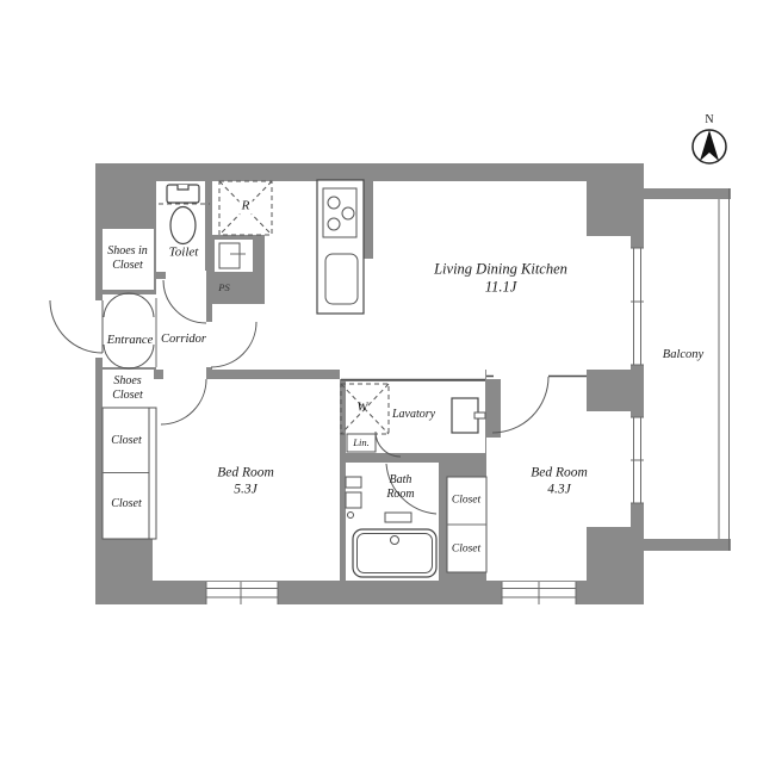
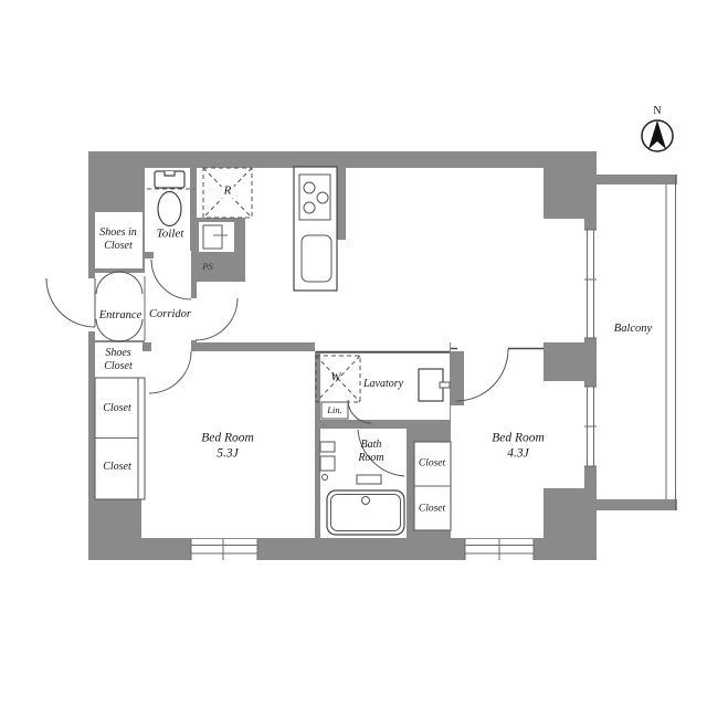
  Shoes in
  Closet
  Toilet
  R
- Living Dining Kitchen
- 11.1J
  Entrance
  Corridor
  PS
  Shoes
  Closet
  Closet
  Closet
  Bed Room
  5.3J
  W
  Lavatory
  Lin.
  Bath
  Room
  Closet
  Closet
  Bed Room
  4.3J
  Balcony
  N
